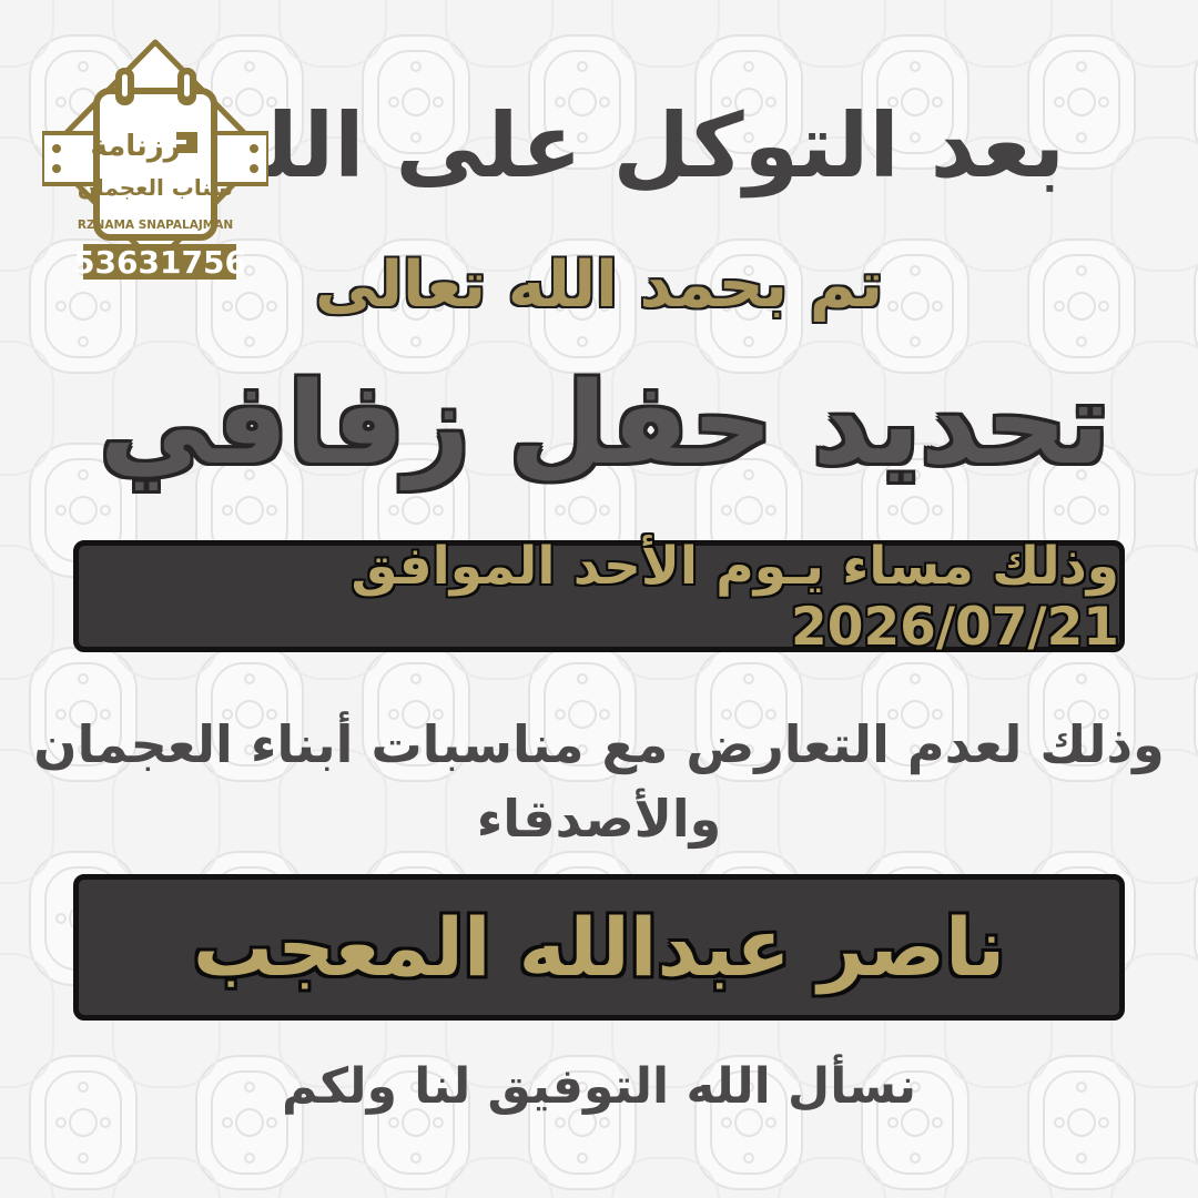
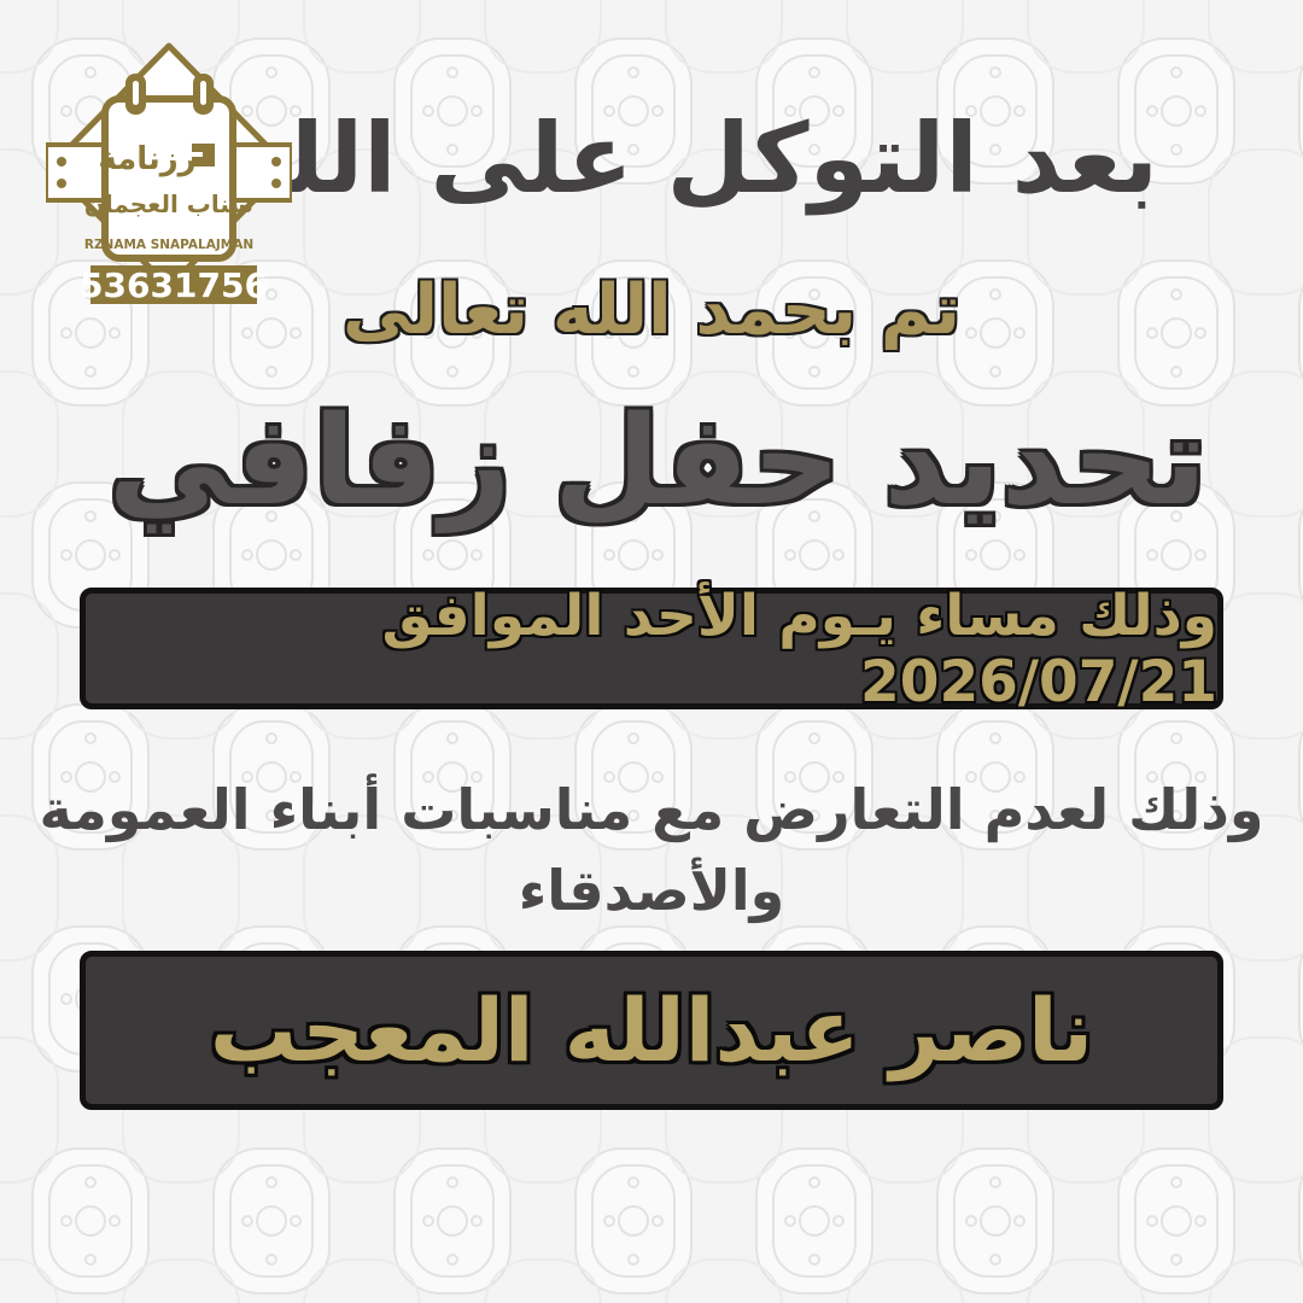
  رزنامة
  سناب العجمان
  RZNAMA SNAPALAJMAN
  53631756
  بعد التوكل على الل
  تم بحمد الله تعالى
  تحديد حفل زفافي
  وذلك مساء يـوم الأحد الموافق 2026/07/21
- وذلك لعدم التعارض مع مناسبات أبناء العجمان والأصدقاء
+ وذلك لعدم التعارض مع مناسبات أبناء العمومة والأصدقاء
  ناصر عبدالله المعجب
- نسأل الله التوفيق لنا ولكم
